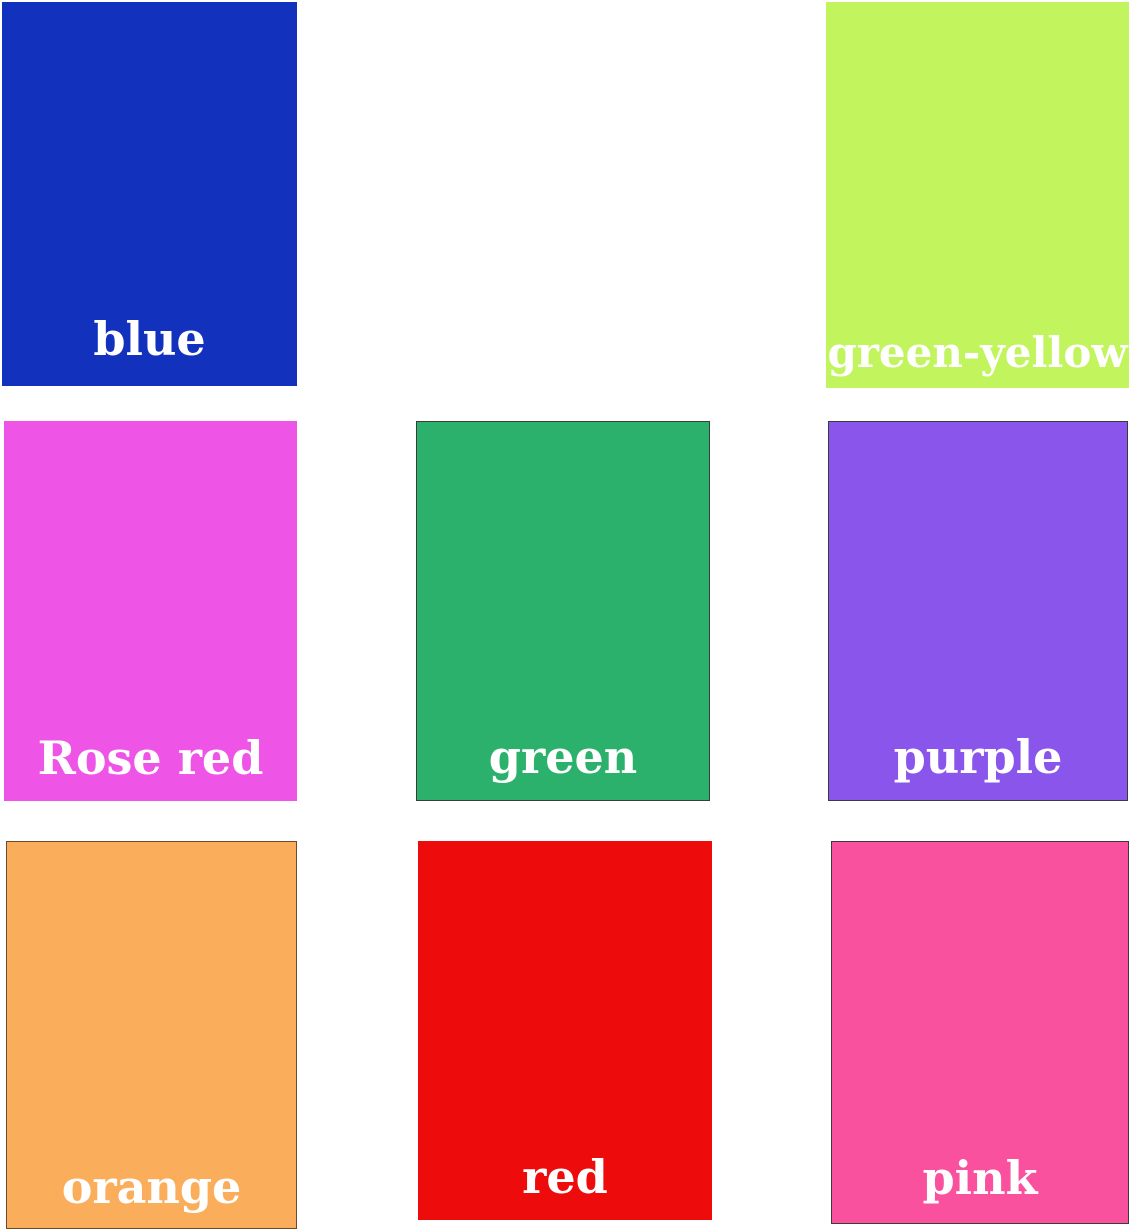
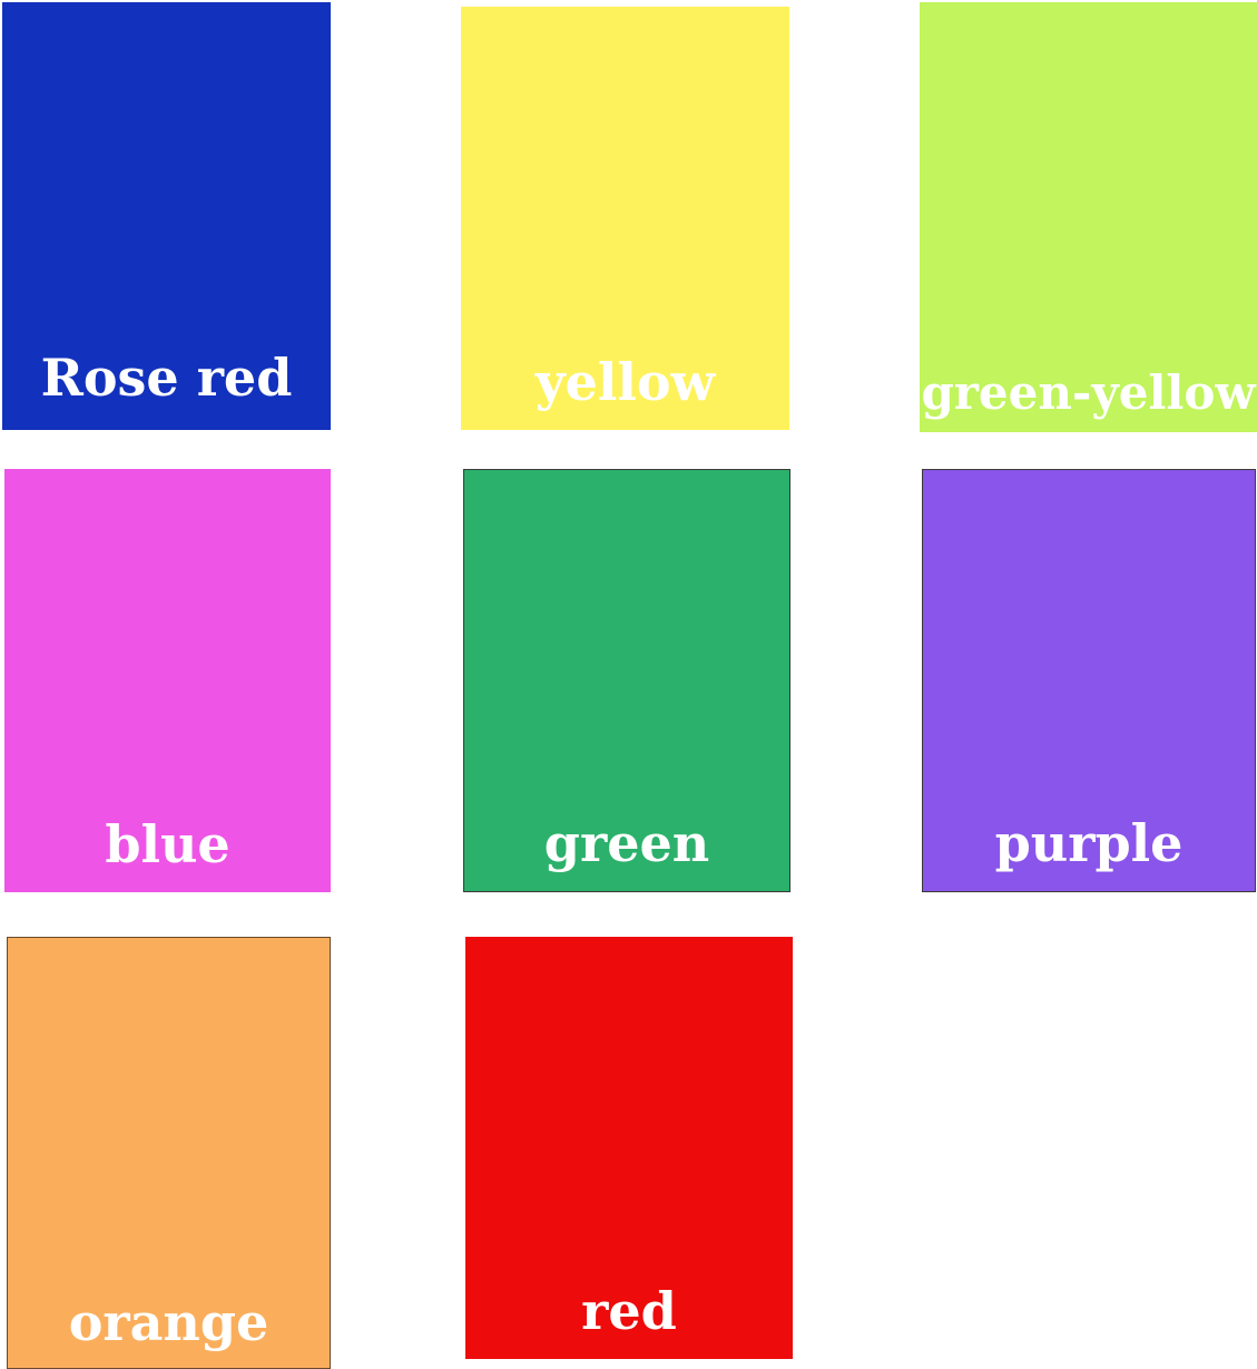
- blue
+ Rose red
+ yellow
  green-yellow
- Rose red
+ blue
  green
  purple
  orange
  red
- pink
